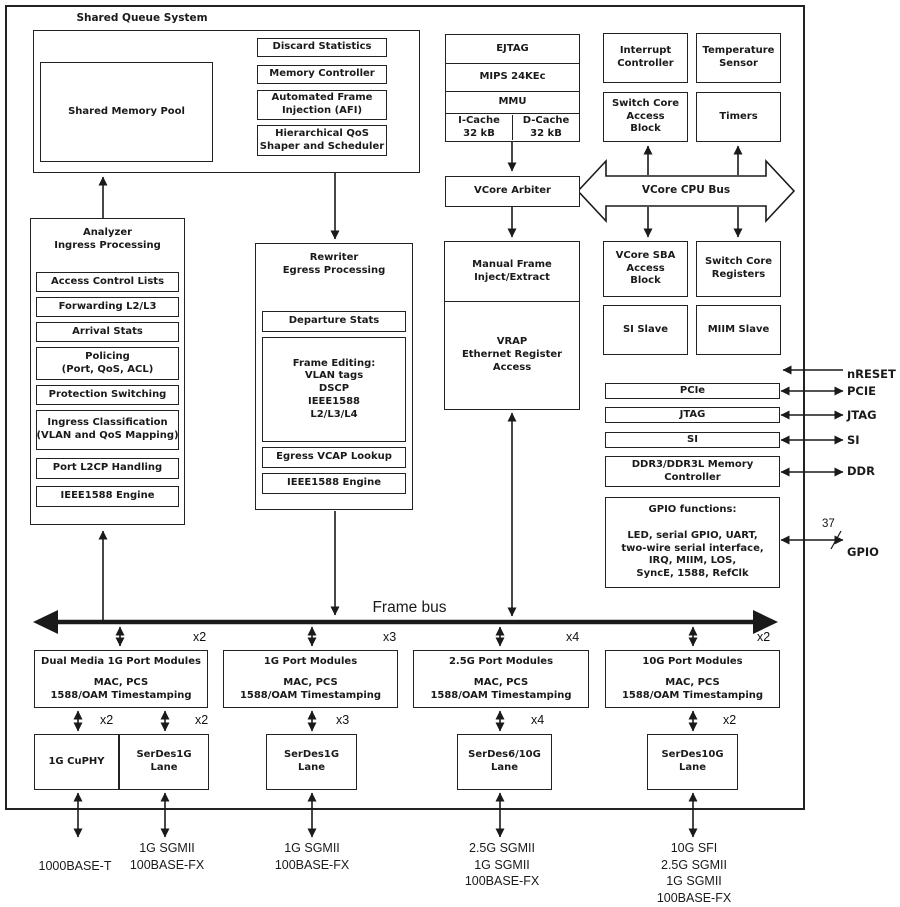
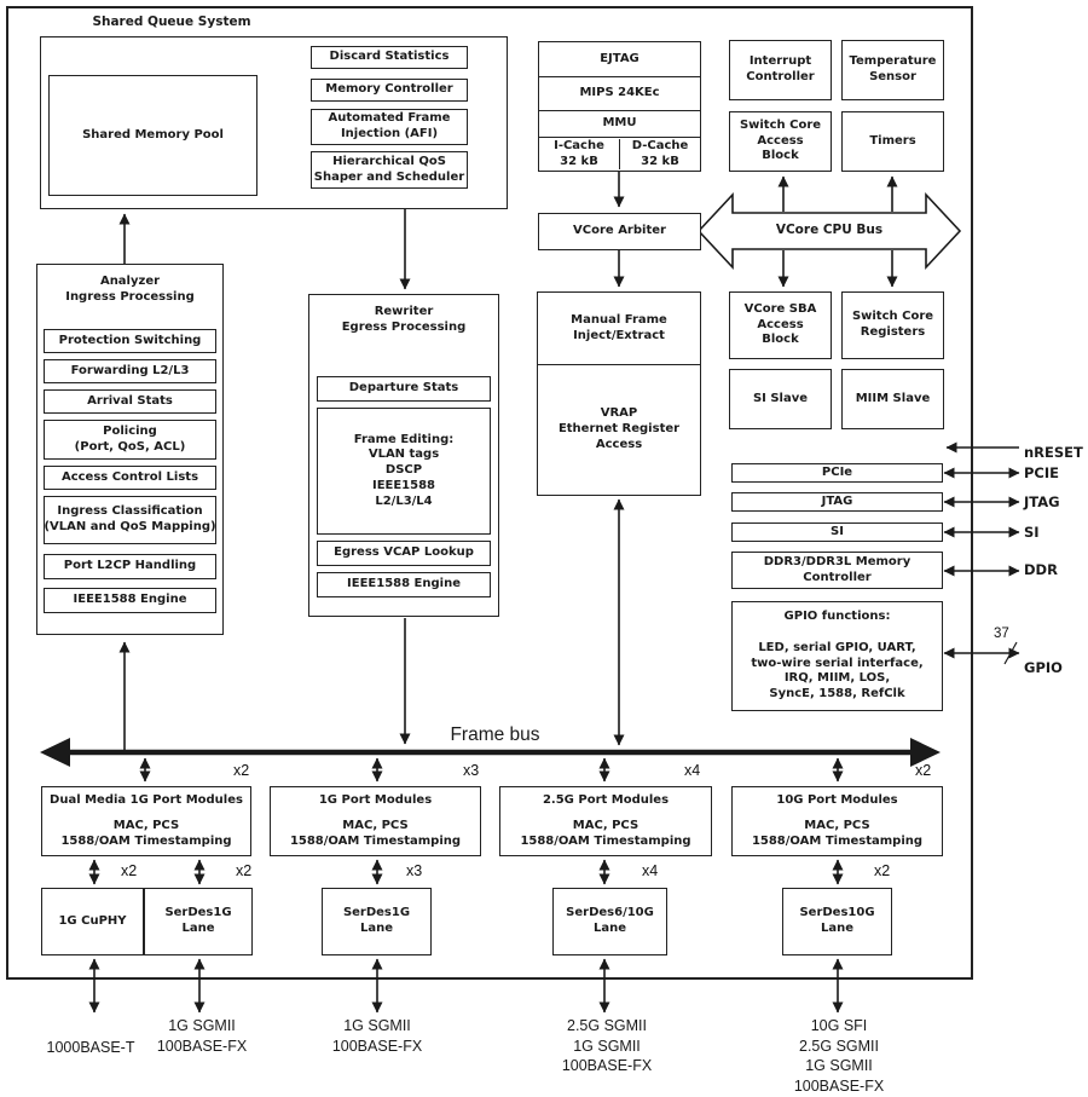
  Shared Queue System
  Shared Memory Pool
  Discard Statistics
  Memory Controller
  Automated Frame
  Injection (AFI)
  Hierarchical QoS
  Shaper and Scheduler
  Analyzer
  Ingress Processing
- Access Control Lists
+ Protection Switching
  Forwarding L2/L3
  Arrival Stats
  Policing
  (Port, QoS, ACL)
- Protection Switching
+ Access Control Lists
  Ingress Classification
  (VLAN and QoS Mapping)
  Port L2CP Handling
  IEEE1588 Engine
  Rewriter
  Egress Processing
  Departure Stats
  Frame Editing:
  VLAN tags
  DSCP
  IEEE1588
  L2/L3/L4
  Egress VCAP Lookup
  IEEE1588 Engine
  EJTAG
  MIPS 24KEc
  MMU
  I-Cache
  32 kB
  D-Cache
  32 kB
  VCore Arbiter
  VCore CPU Bus
  Manual Frame
  Inject/Extract
  VRAP
  Ethernet Register
  Access
  Interrupt
  Controller
  Temperature
  Sensor
  Switch Core
  Access
  Block
  Timers
  VCore SBA
  Access
  Block
  Switch Core
  Registers
  SI Slave
  MIIM Slave
  PCIe
  JTAG
  SI
  DDR3/DDR3L Memory
  Controller
  GPIO functions:
  LED, serial GPIO, UART,
  two-wire serial interface,
  IRQ, MIIM, LOS,
  SyncE, 1588, RefClk
  nRESET
  PCIE
  JTAG
  SI
  DDR
  GPIO
  37
  Frame bus
  x2
  x3
  x4
  x2
  Dual Media 1G Port Modules
  MAC, PCS
  1588/OAM Timestamping
  1G Port Modules
  MAC, PCS
  1588/OAM Timestamping
  2.5G Port Modules
  MAC, PCS
  1588/OAM Timestamping
  10G Port Modules
  MAC, PCS
  1588/OAM Timestamping
  x2
  x2
  x3
  x4
  x2
  1G CuPHY
  SerDes1G
  Lane
  SerDes1G
  Lane
  SerDes6/10G
  Lane
  SerDes10G
  Lane
  1000BASE-T
  1G SGMII
  100BASE-FX
  1G SGMII
  100BASE-FX
  2.5G SGMII
  1G SGMII
  100BASE-FX
  10G SFI
  2.5G SGMII
  1G SGMII
  100BASE-FX
